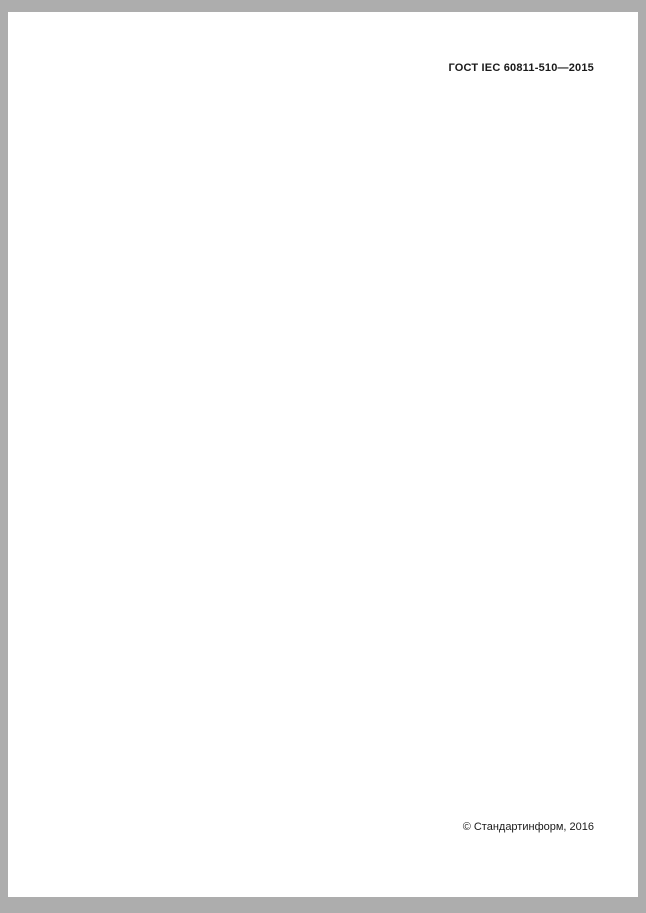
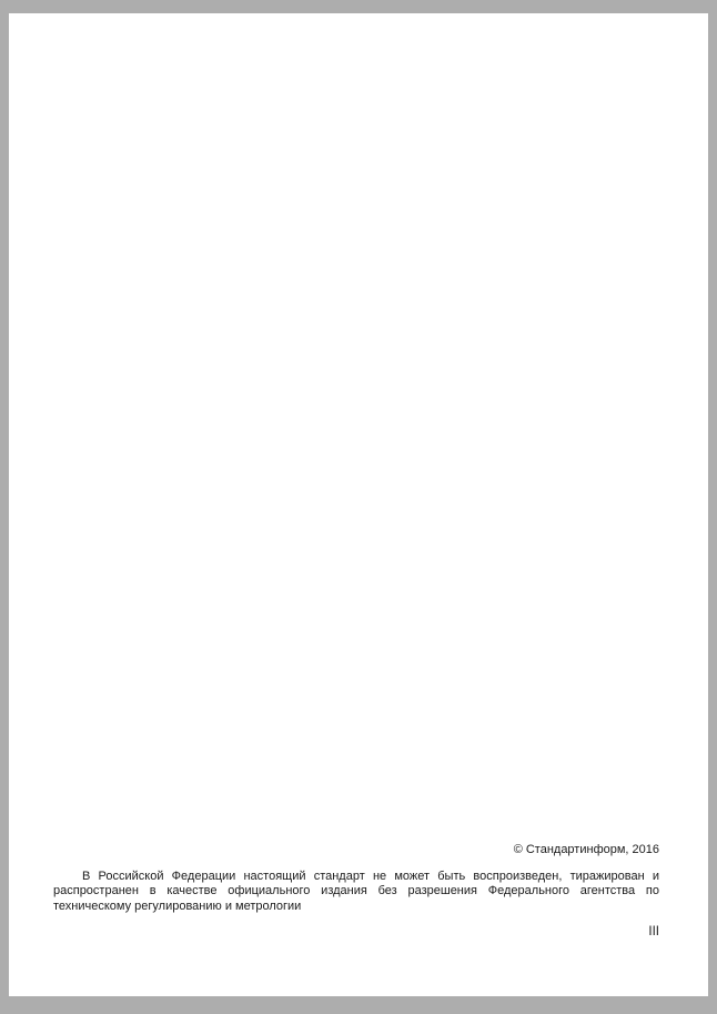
- ГОСТ IEC 60811-510—2015
  © Стандартинформ, 2016
+ В Российской Федерации настоящий стандарт не может быть воспроизведен, тиражирован и распространен в качестве официального издания без разрешения Федерального агентства по техническому регулированию и метрологии
+ III
